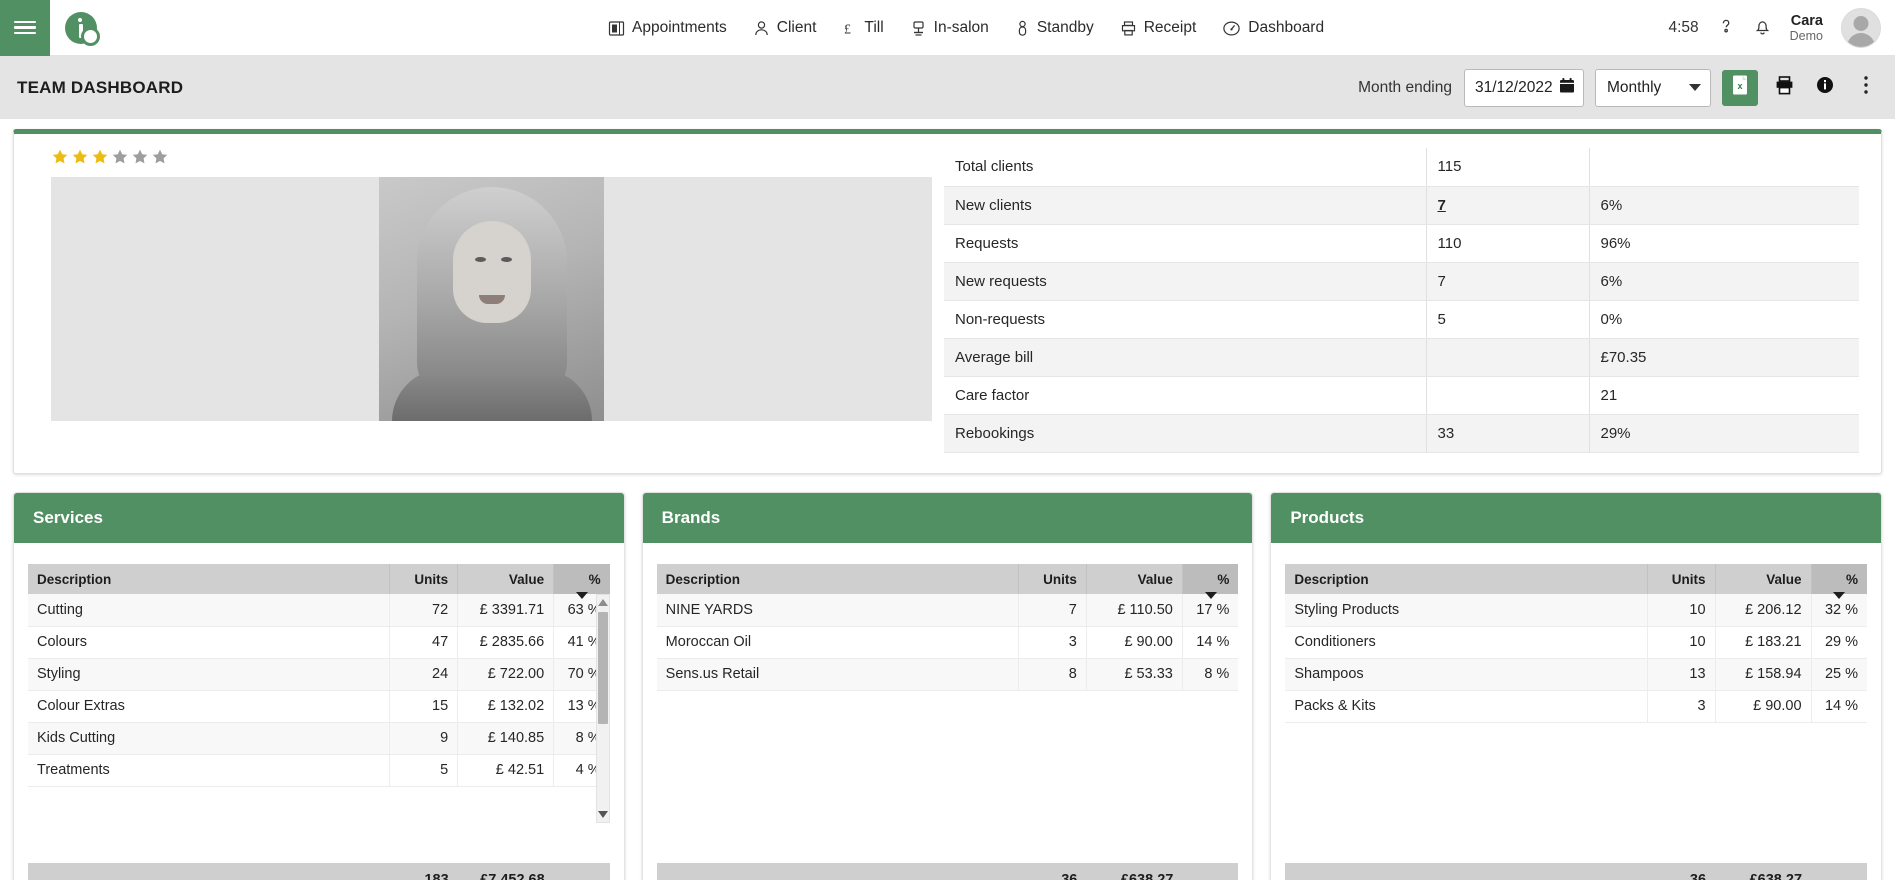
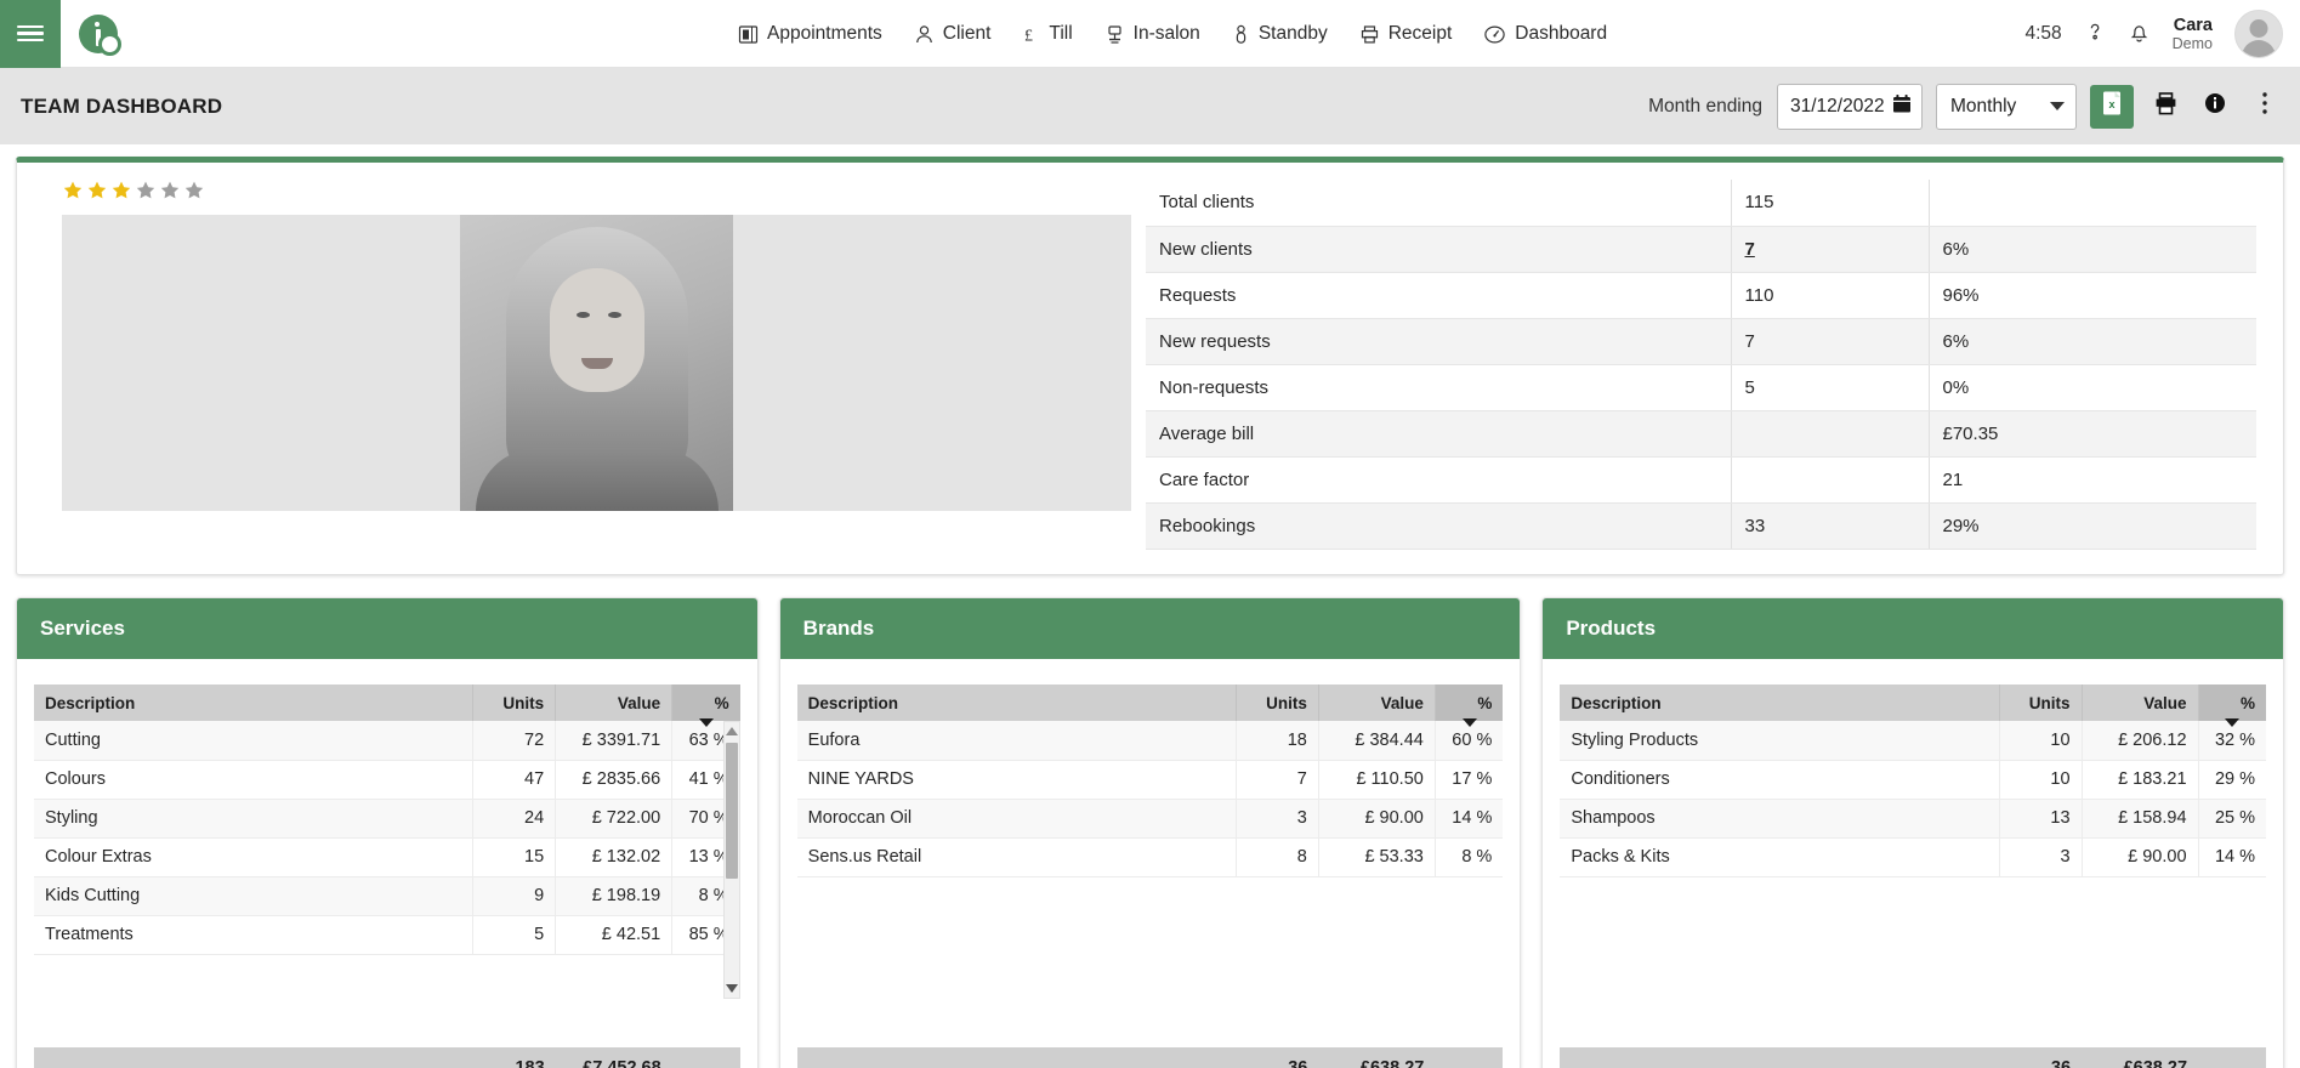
  Appointments
  Client
  £
  Till
  In-salon
  Standby
  Receipt
  Dashboard
  4:58
  Cara
  Demo
  TEAM DASHBOARD
  Month ending
  31/12/2022
  Monthly
  x
  Total clients	115
  New clients	7	6%
  Requests	110	96%
  New requests	7	6%
  Non-requests	5	0%
  Average bill		£70.35
  Care factor		21
  Rebookings	33	29%
  Services
  Description	Units	Value	%
  Cutting	72	£ 3391.71	63 %
  Colours	47	£ 2835.66	41 %
  Styling	24	£ 722.00	70 %
  Colour Extras	15	£ 132.02	13 %
- Kids Cutting	9	£ 140.85	8 %
+ Kids Cutting	9	£ 198.19	8 %
- Treatments	5	£ 42.51	4 %
+ Treatments	5	£ 42.51	85 %
  Brands
  Description	Units	Value	%
+ Eufora	18	£ 384.44	60 %
  NINE YARDS	7	£ 110.50	17 %
  Moroccan Oil	3	£ 90.00	14 %
  Sens.us Retail	8	£ 53.33	8 %
  Products
  Description	Units	Value	%
  Styling Products	10	£ 206.12	32 %
  Conditioners	10	£ 183.21	29 %
  Shampoos	13	£ 158.94	25 %
  Packs & Kits	3	£ 90.00	14 %
